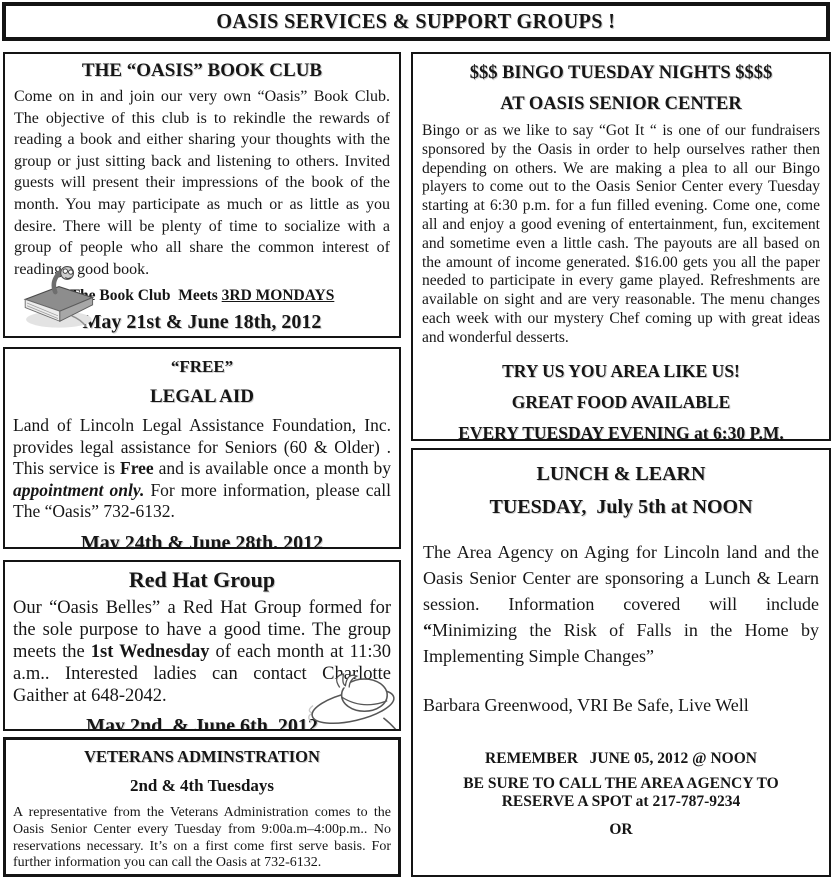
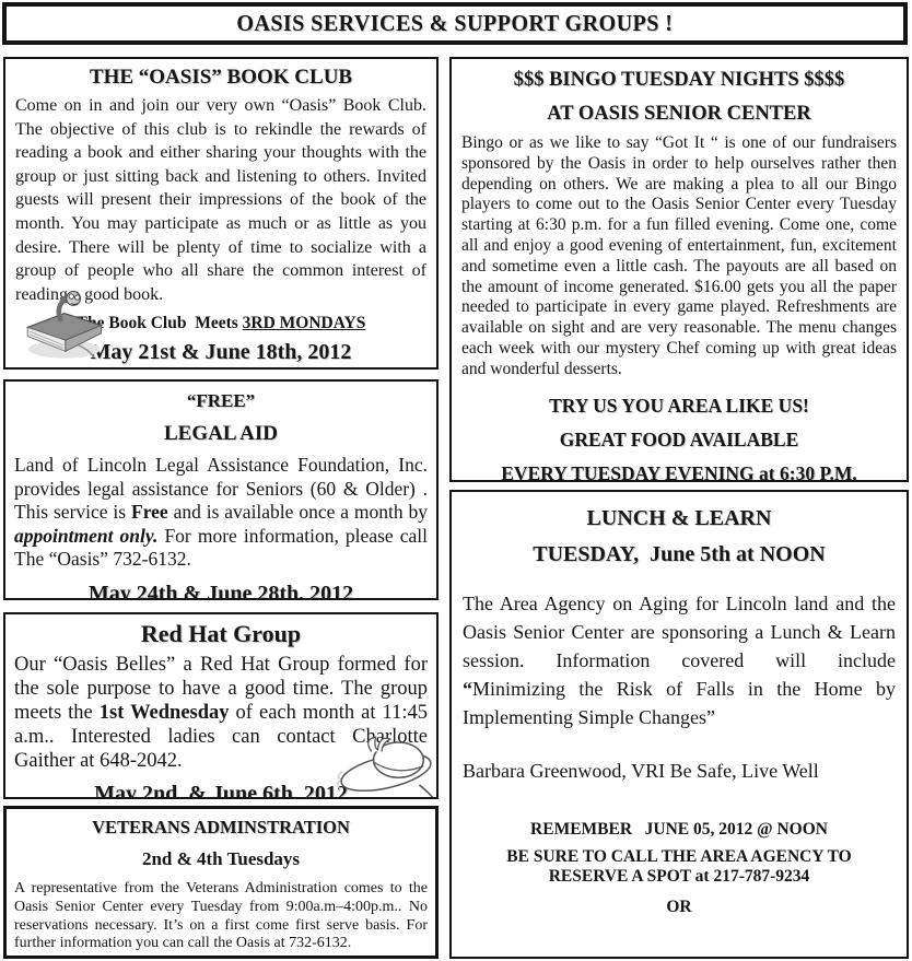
  OASIS SERVICES & SUPPORT GROUPS !
  THE “OASIS” BOOK CLUB
  Come on in and join our very own “Oasis” Book Club. The objective of this club is to rekindle the rewards of reading a book and either sharing your thoughts with the group or just sitting back and listening to others. Invited guests will present their impressions of the book of the month. You may participate as much or as little as you desire. There will be plenty of time to socialize with a group of people who all share the common interest of reading good book.
  e Book Club Meets 3RD MONDAYS
  May 21st & June 18th, 2012
  “FREE”
  LEGAL AID
  Land of Lincoln Legal Assistance Foundation, Inc. provides legal assistance for Seniors (60 & Older) . This service is Free and is available once a month by appointment only. For more information, please call The “Oasis” 732-6132.
  May 24th & June 28th, 2012
  Red Hat Group
- Our “Oasis Belles” a Red Hat Group formed for the sole purpose to have a good time. The group meets the 1st Wednesday of each month at 11:30 a.m.. Interested ladies can contact Charlotte Gaither at 648-2042.
+ Our “Oasis Belles” a Red Hat Group formed for the sole purpose to have a good time. The group meets the 1st Wednesday of each month at 11:45 a.m.. Interested ladies can contact Charlotte Gaither at 648-2042.
  May 2nd & June 6th, 2012
  VETERANS ADMINSTRATION
  2nd & 4th Tuesdays
  A representative from the Veterans Administration comes to the Oasis Senior Center every Tuesday from 9:00a.m–4:00p.m.. No reservations necessary. It’s on a first come first serve basis. For further information you can call the Oasis at 732-6132.
  $$$ BINGO TUESDAY NIGHTS $$$$
  AT OASIS SENIOR CENTER
  Bingo or as we like to say “Got It “ is one of our fundraisers sponsored by the Oasis in order to help ourselves rather then depending on others. We are making a plea to all our Bingo players to come out to the Oasis Senior Center every Tuesday starting at 6:30 p.m. for a fun filled evening. Come one, come all and enjoy a good evening of entertainment, fun, excitement and sometime even a little cash. The payouts are all based on the amount of income generated. $16.00 gets you all the paper needed to participate in every game played. Refreshments are available on sight and are very reasonable. The menu changes each week with our mystery Chef coming up with great ideas and wonderful desserts.
  TRY US YOU AREA LIKE US!
  GREAT FOOD AVAILABLE
  EVERY TUESDAY EVENING at 6:30 P.M.
  LUNCH & LEARN
- TUESDAY, July 5th at NOON
+ TUESDAY, June 5th at NOON
  The Area Agency on Aging for Lincoln land and the Oasis Senior Center are sponsoring a Lunch & Learn session. Information covered will include “Minimizing the Risk of Falls in the Home by Implementing Simple Changes”
  Barbara Greenwood, VRI Be Safe, Live Well
  REMEMBER JUNE 05, 2012 @ NOON
  BE SURE TO CALL THE AREA AGENCY TO RESERVE A SPOT at 217-787-9234
  OR
